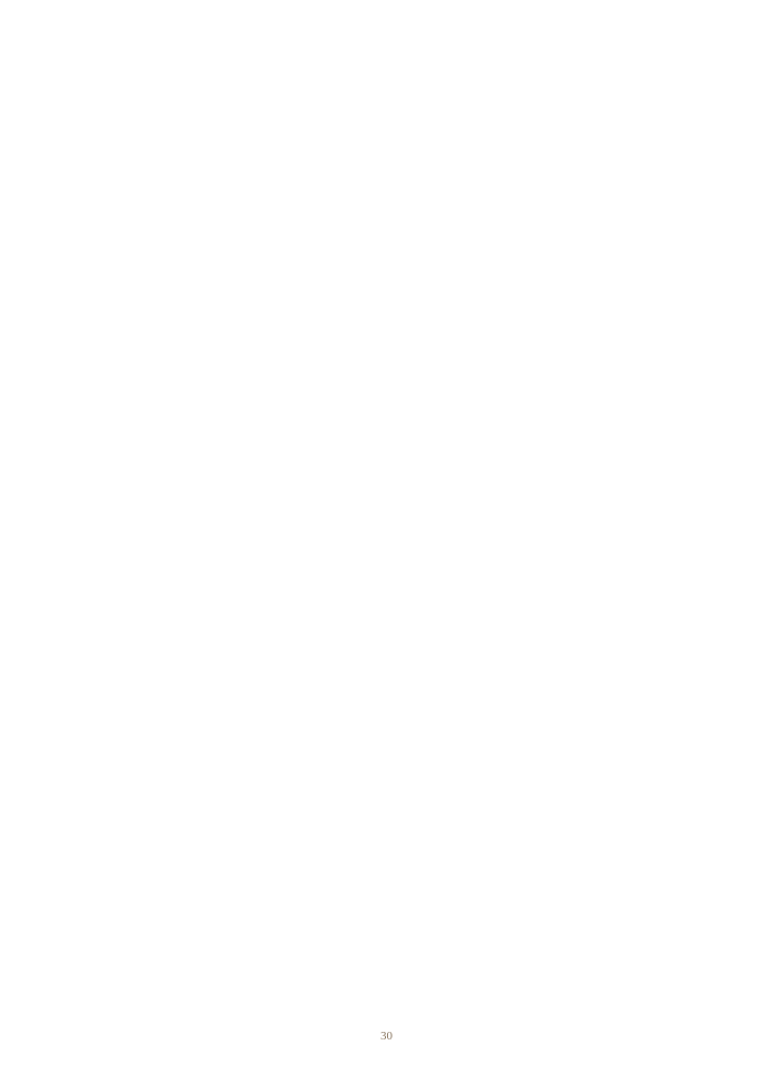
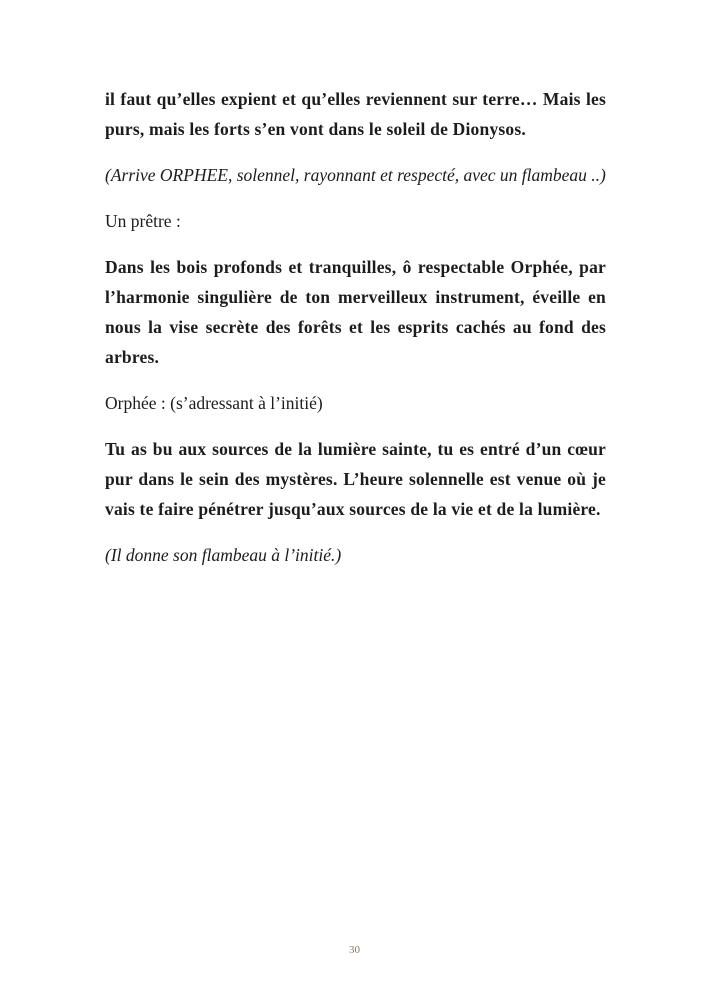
+ il faut qu’elles expient et qu’elles reviennent sur terre… Mais les purs, mais les forts s’en vont dans le soleil de Dionysos.
+ (Arrive ORPHEE, solennel, rayonnant et respecté, avec un flambeau ..)
+ Un prêtre :
+ Dans les bois profonds et tranquilles, ô respectable Orphée, par l’harmonie singulière de ton merveilleux instrument, éveille en nous la vise secrète des forêts et les esprits cachés au fond des arbres.
+ Orphée : (s’adressant à l’initié)
+ Tu as bu aux sources de la lumière sainte, tu es entré d’un cœur pur dans le sein des mystères. L’heure solennelle est venue où je vais te faire pénétrer jusqu’aux sources de la vie et de la lumière.
+ (Il donne son flambeau à l’initié.)
  30
